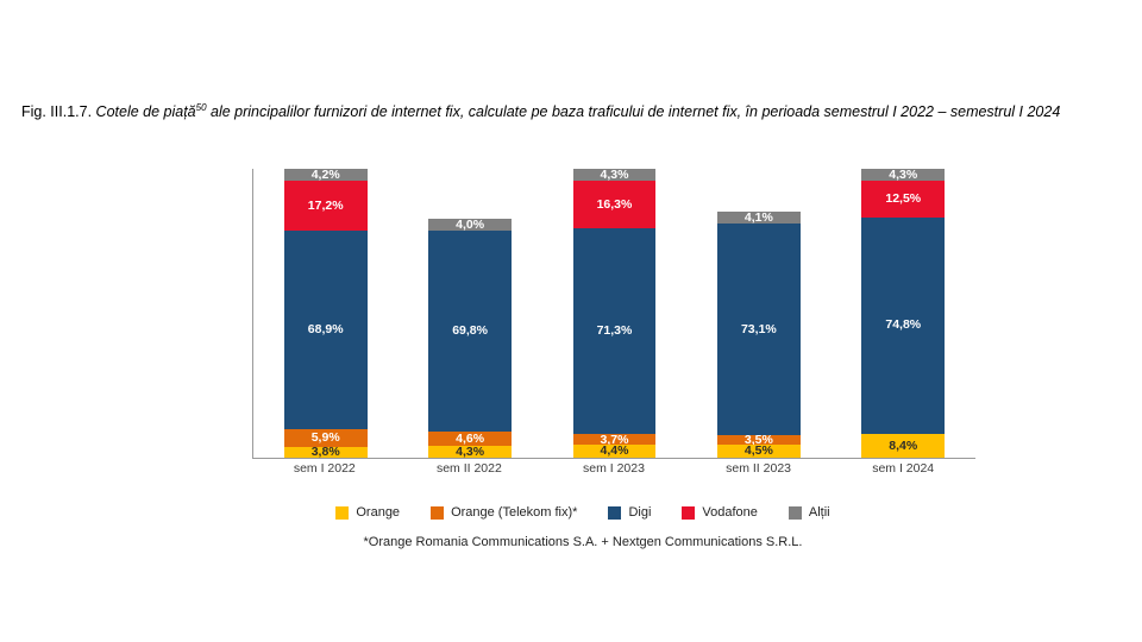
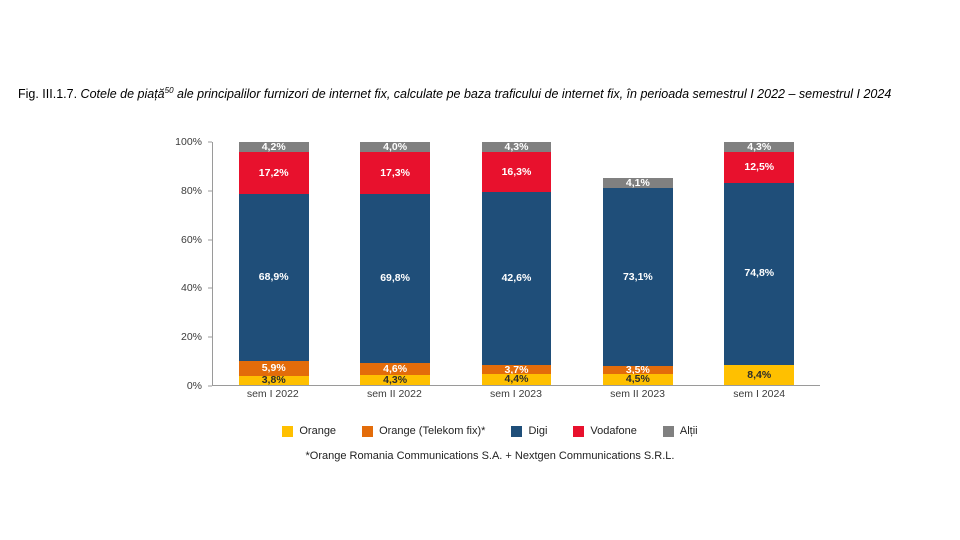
  Fig. III.1.7. Cotele de piață50 ale principalilor furnizori de internet fix, calculate pe baza traficului de internet fix, în perioada semestrul I 2022 – semestrul I 2024
+ 0%
+ 20%
+ 40%
+ 60%
+ 80%
+ 100%
  4,2%
  17,2%
  68,9%
  5,9%
  3,8%
  4,0%
+ 17,3%
  69,8%
  4,6%
  4,3%
  4,3%
  16,3%
- 71,3%
+ 42,6%
  3,7%
  4,4%
  4,1%
  73,1%
  3,5%
  4,5%
  4,3%
  12,5%
  74,8%
  8,4%
  sem I 2022
  sem II 2022
  sem I 2023
  sem II 2023
  sem I 2024
  Orange
  Orange (Telekom fix)*
  Digi
  Vodafone
  Alții
  *Orange Romania Communications S.A. + Nextgen Communications S.R.L.
